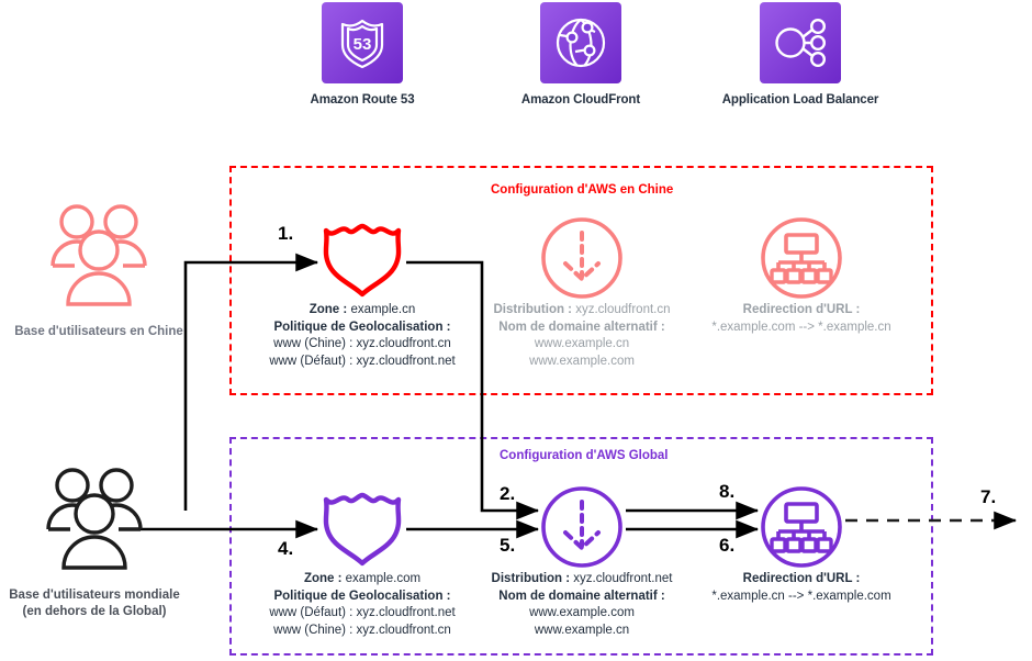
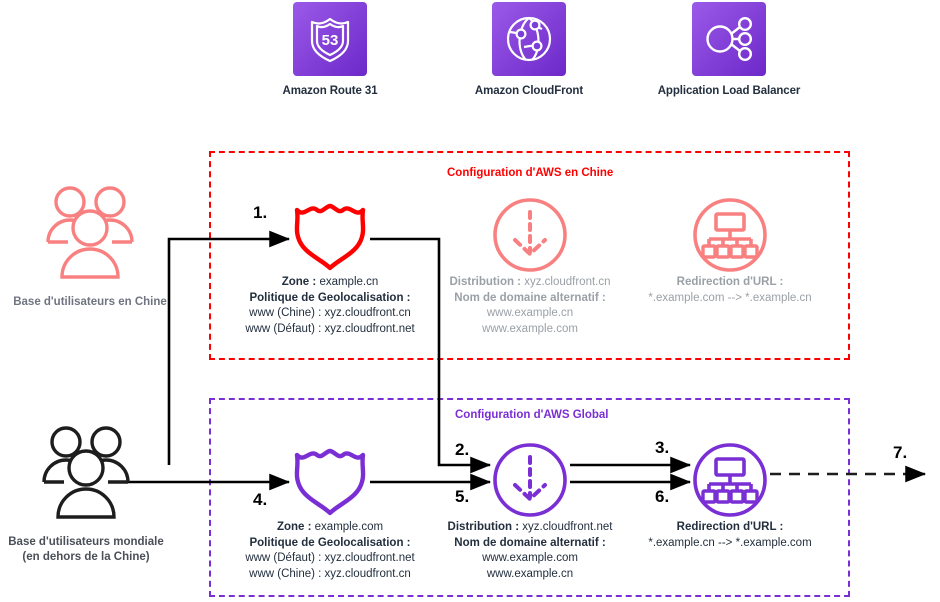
  53
- Amazon Route 53
+ Amazon Route 31
  Amazon CloudFront
  Application Load Balancer
  Configuration d'AWS en Chine
  Configuration d'AWS Global
  Base d'utilisateurs en Chine
  Base d'utilisateurs mondiale
- (en dehors de la Global)
+ (en dehors de la Chine)
  Zone : example.cn
  Politique de Geolocalisation :
  www (Chine) : xyz.cloudfront.cn
  www (Défaut) : xyz.cloudfront.net
  Distribution : xyz.cloudfront.cn
  Nom de domaine alternatif :
  www.example.cn
  www.example.com
  Redirection d'URL :
  *.example.com --> *.example.cn
  Zone : example.com
  Politique de Geolocalisation :
  www (Défaut) : xyz.cloudfront.net
  www (Chine) : xyz.cloudfront.cn
  Distribution : xyz.cloudfront.net
  Nom de domaine alternatif :
  www.example.com
  www.example.cn
  Redirection d'URL :
  *.example.cn --> *.example.com
  1.
  2.
- 8.
+ 3.
  4.
  5.
  6.
  7.
